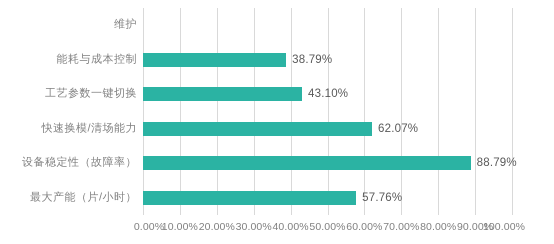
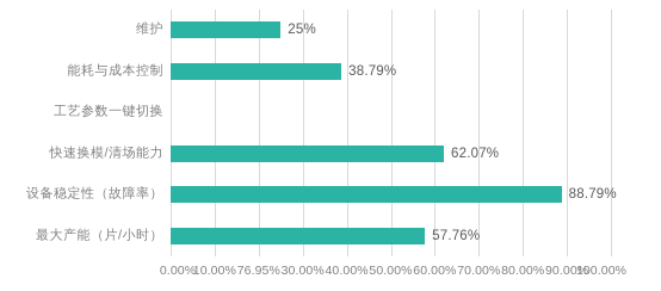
  维护
  能耗与成本控制
  工艺参数一键切换
  快速换模/清场能力
  设备稳定性（故障率）
  最大产能（片/小时）
+ 25%
  38.79%
- 43.10%
  62.07%
  88.79%
  57.76%
  0.00%
  10.00%
- 20.00%
+ 76.95%
  30.00%
  40.00%
  50.00%
  60.00%
  70.00%
  80.00%
  90.00%
  100.00%
